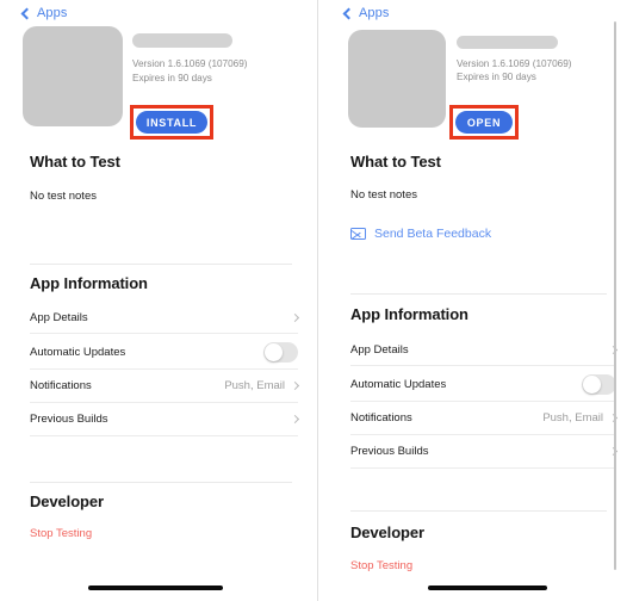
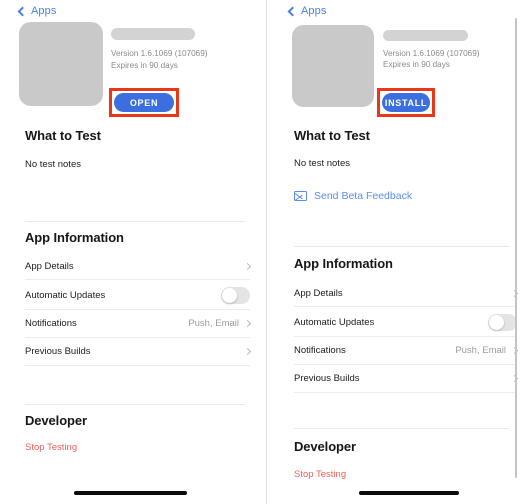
  Apps
  Version 1.6.1069 (107069)
  Expires in 90 days
- INSTALL
+ OPEN
  What to Test
  No test notes
  App Information
  App Details
  Automatic Updates
  Notifications
  Push, Email
  Previous Builds
  Developer
  Stop Testing
  Apps
  Version 1.6.1069 (107069)
  Expires in 90 days
- OPEN
+ INSTALL
  What to Test
  No test notes
  Send Beta Feedback
  App Information
  App Details
  Automatic Updates
  Notifications
  Push, Email
  Previous Builds
  Developer
  Stop Testing
